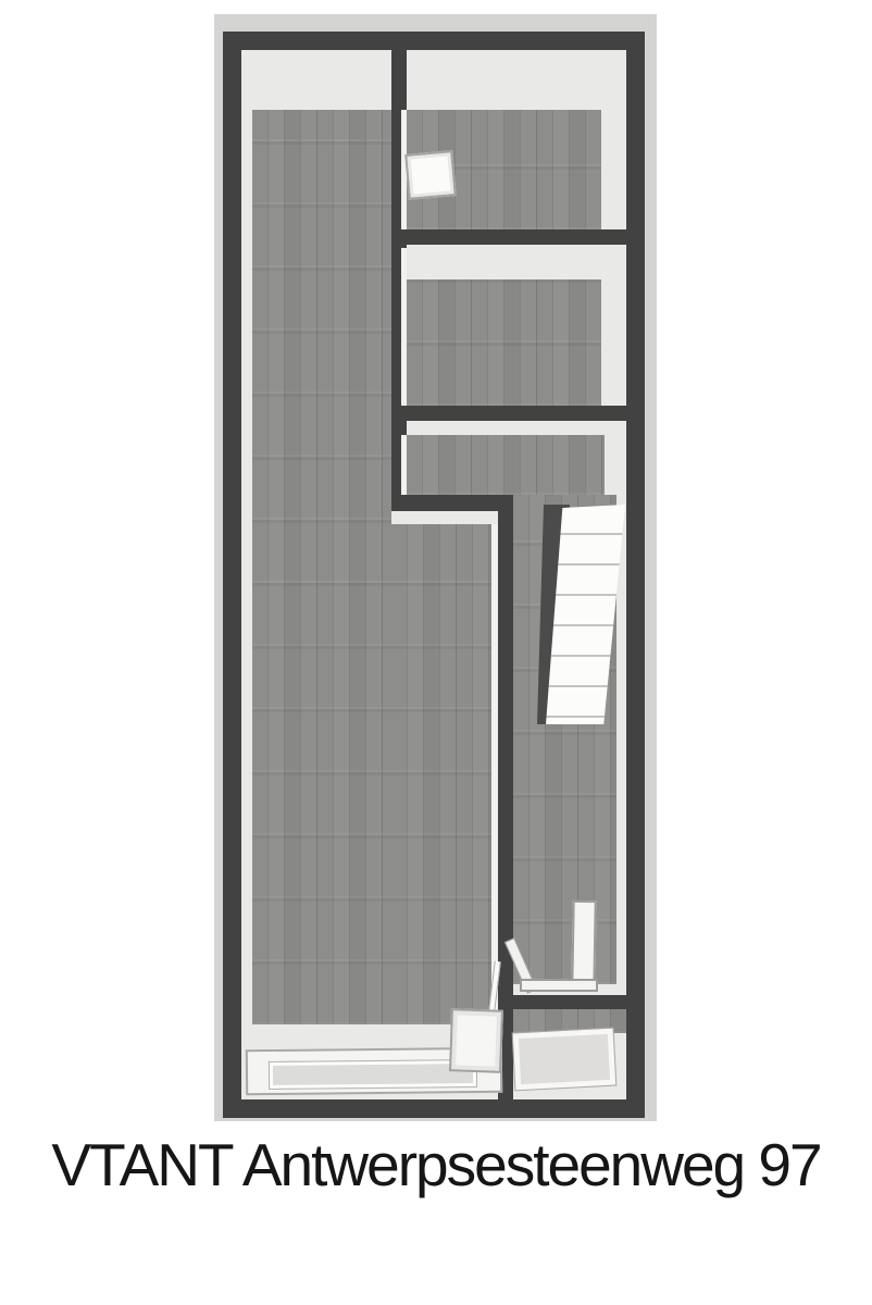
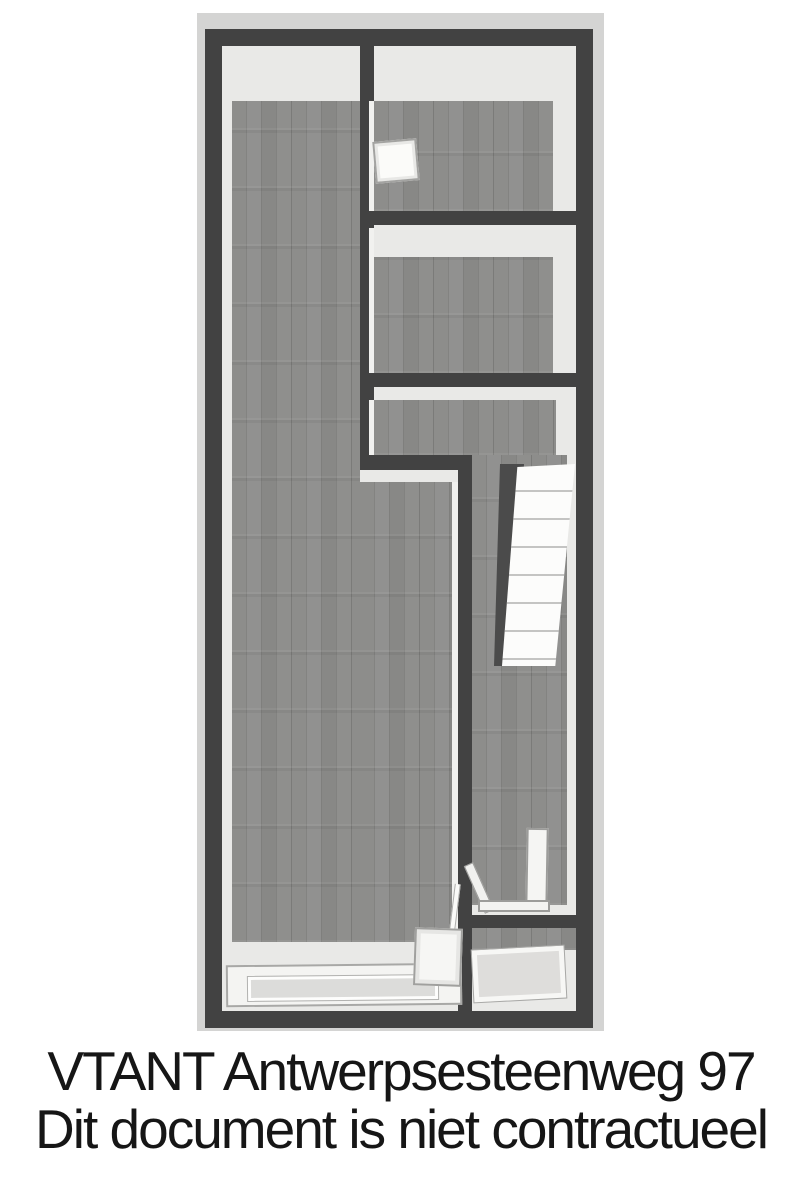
  VTANT Antwerpsesteenweg 97
+ Dit document is niet contractueel
